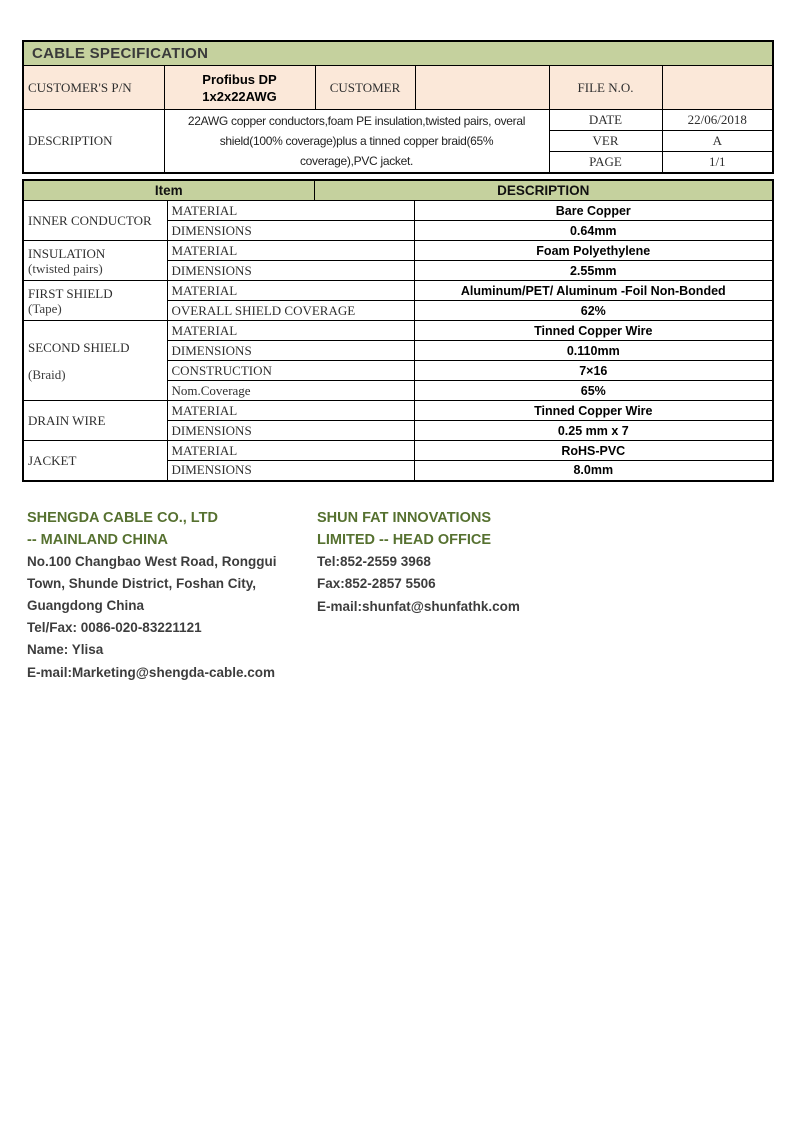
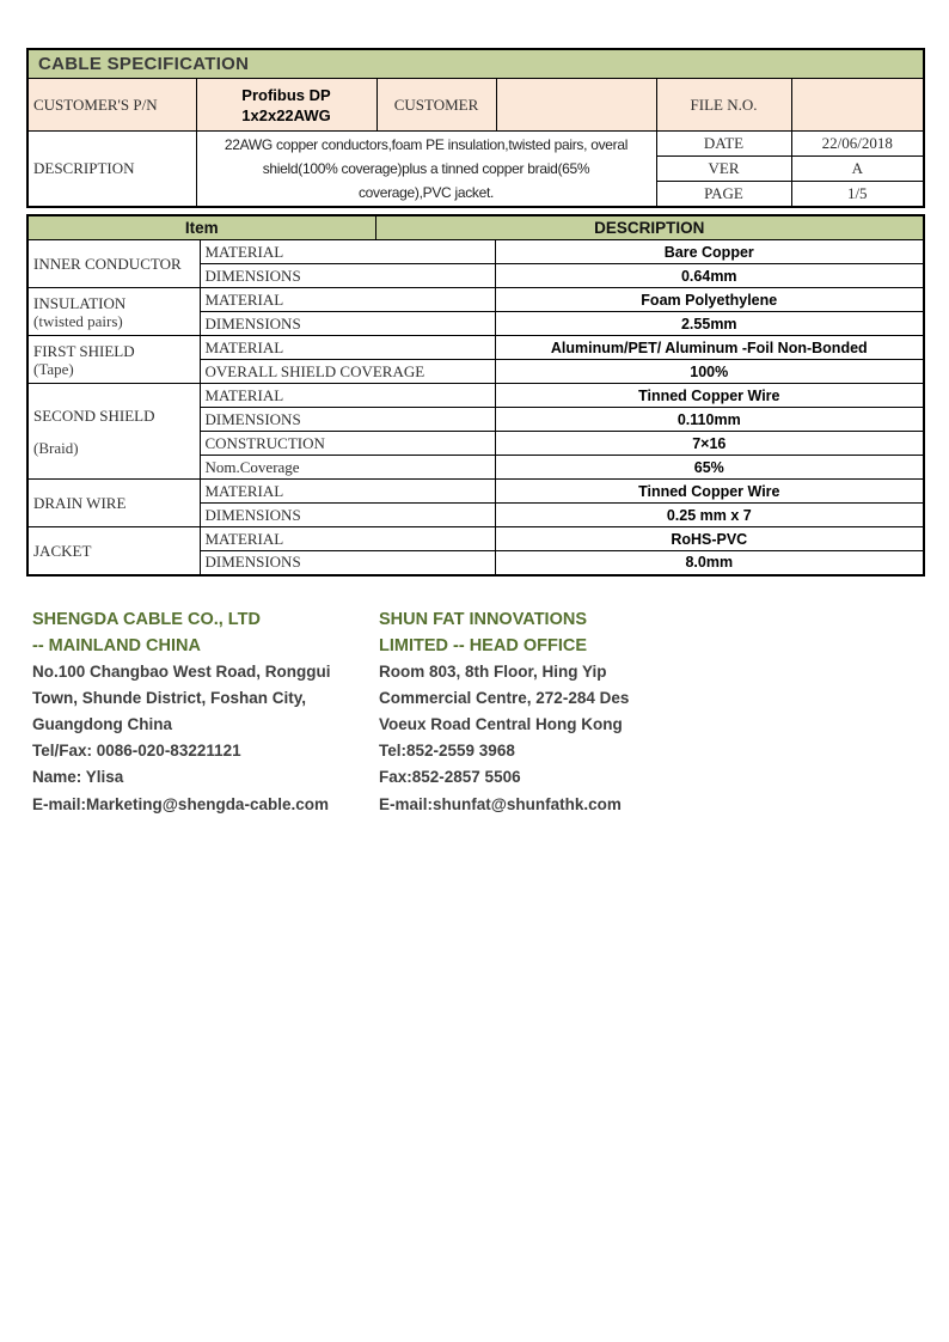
  CABLE SPECIFICATION
  CUSTOMER'S P/N	Profibus DP 1x2x22AWG	CUSTOMER		FILE N.O.
  DESCRIPTION	22AWG copper conductors,foam PE insulation,twisted pairs, overal shield(100% coverage)plus a tinned copper braid(65% coverage),PVC jacket.	DATE	22/06/2018
  VER	A
- PAGE	1/1
+ PAGE	1/5
  Item	DESCRIPTION
  INNER CONDUCTOR	MATERIAL	Bare Copper
  DIMENSIONS	0.64mm
  INSULATION(twisted pairs)	MATERIAL	Foam Polyethylene
  DIMENSIONS	2.55mm
  FIRST SHIELD(Tape)	MATERIAL	Aluminum/PET/ Aluminum -Foil Non-Bonded
- OVERALL SHIELD COVERAGE	62%
+ OVERALL SHIELD COVERAGE	100%
  SECOND SHIELD(Braid)	MATERIAL	Tinned Copper Wire
  DIMENSIONS	0.110mm
  CONSTRUCTION	7×16
  Nom.Coverage	65%
  DRAIN WIRE	MATERIAL	Tinned Copper Wire
  DIMENSIONS	0.25 mm x 7
  JACKET	MATERIAL	RoHS-PVC
  DIMENSIONS	8.0mm
  SHENGDA CABLE CO., LTD
  -- MAINLAND CHINA
  No.100 Changbao West Road, Ronggui
  Town, Shunde District, Foshan City,
  Guangdong China
  Tel/Fax: 0086-020-83221121
  Name: Ylisa
  E-mail:Marketing@shengda-cable.com
  SHUN FAT INNOVATIONS
  LIMITED -- HEAD OFFICE
+ Room 803, 8th Floor, Hing Yip
+ Commercial Centre, 272-284 Des
+ Voeux Road Central Hong Kong
  Tel:852-2559 3968
  Fax:852-2857 5506
  E-mail:shunfat@shunfathk.com
